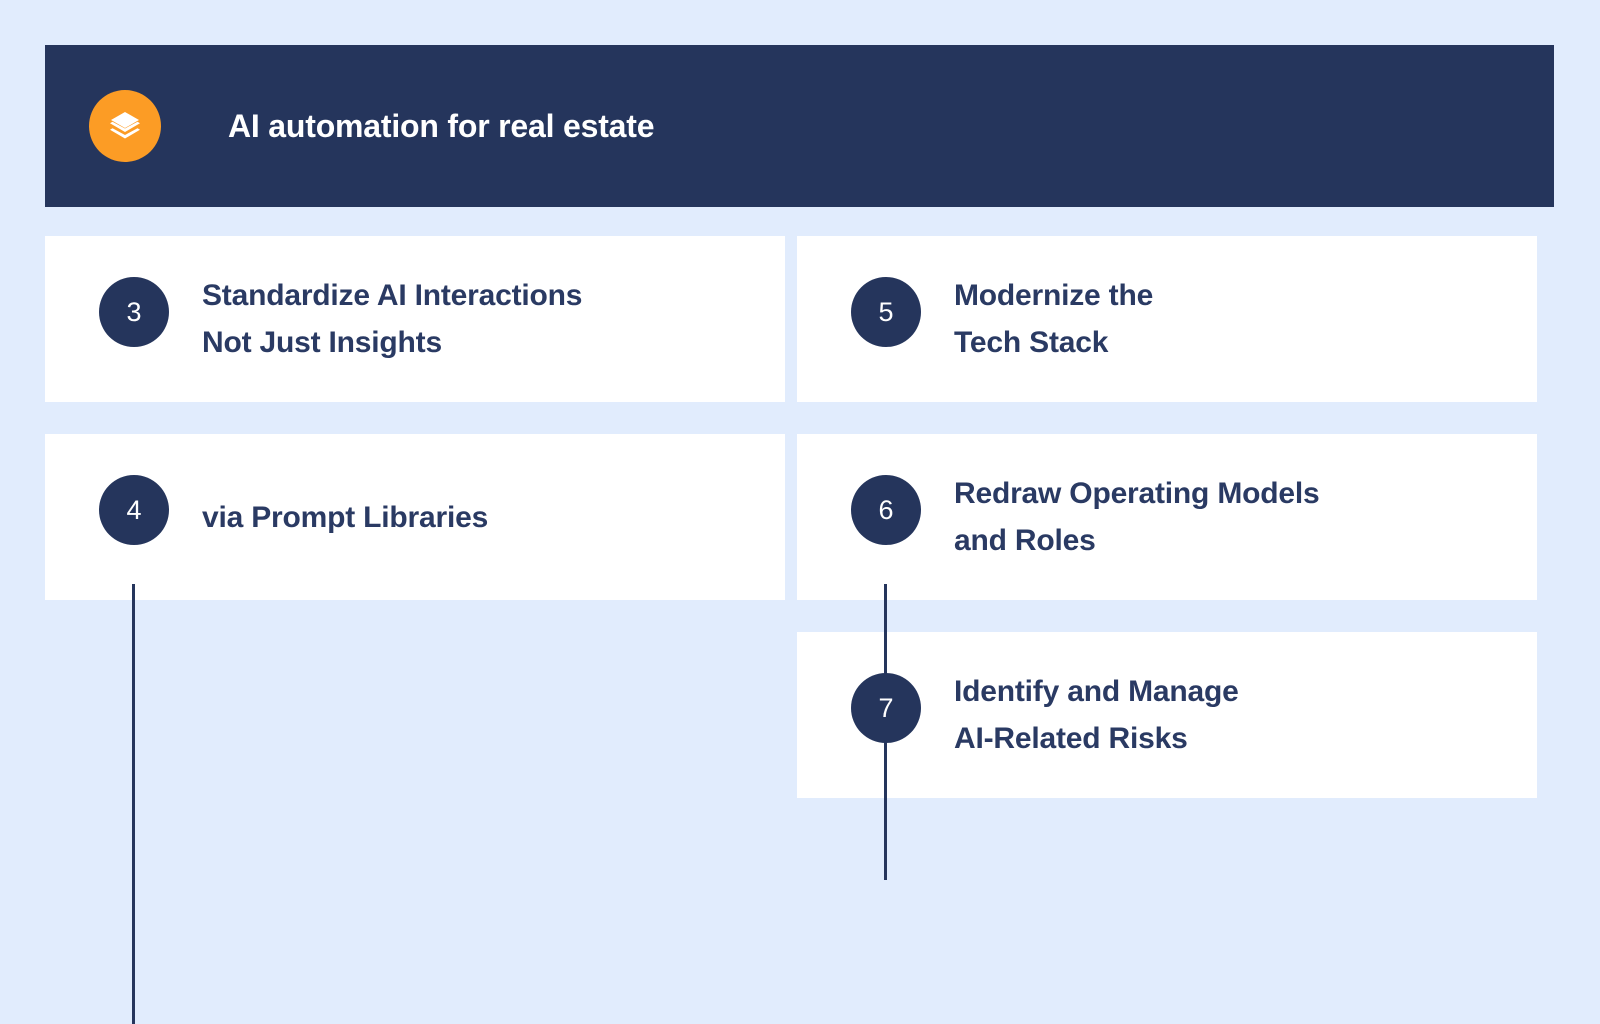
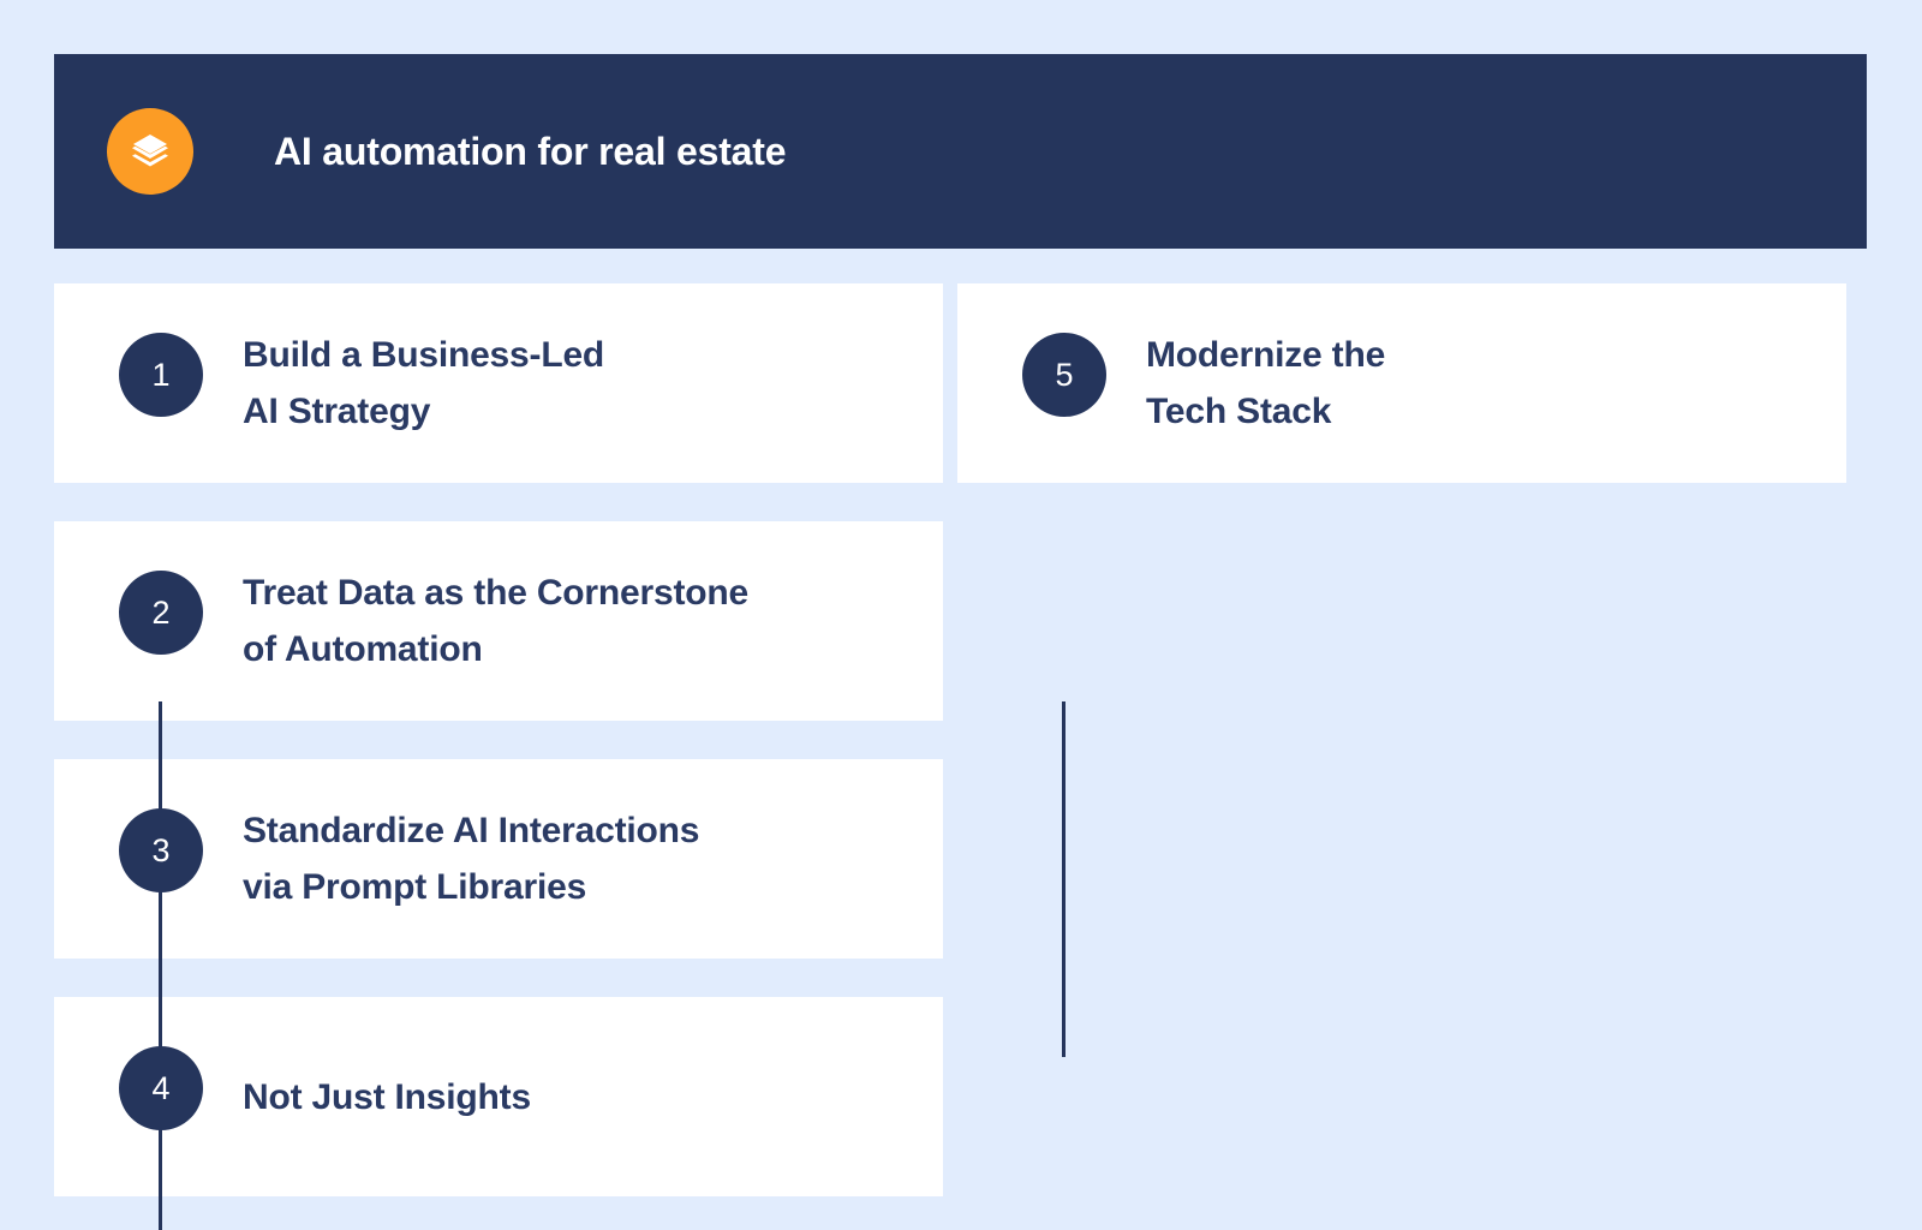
  AI automation for real estate
+ 1
+ Build a Business-Led
+ AI Strategy
+ 2
+ Treat Data as the Cornerstone
+ of Automation
  3
  Standardize AI Interactions
- Not Just Insights
+ via Prompt Libraries
  4
- via Prompt Libraries
+ Not Just Insights
  5
  Modernize the
  Tech Stack
- 6
- Redraw Operating Models
- and Roles
- 7
- Identify and Manage
- AI-Related Risks
